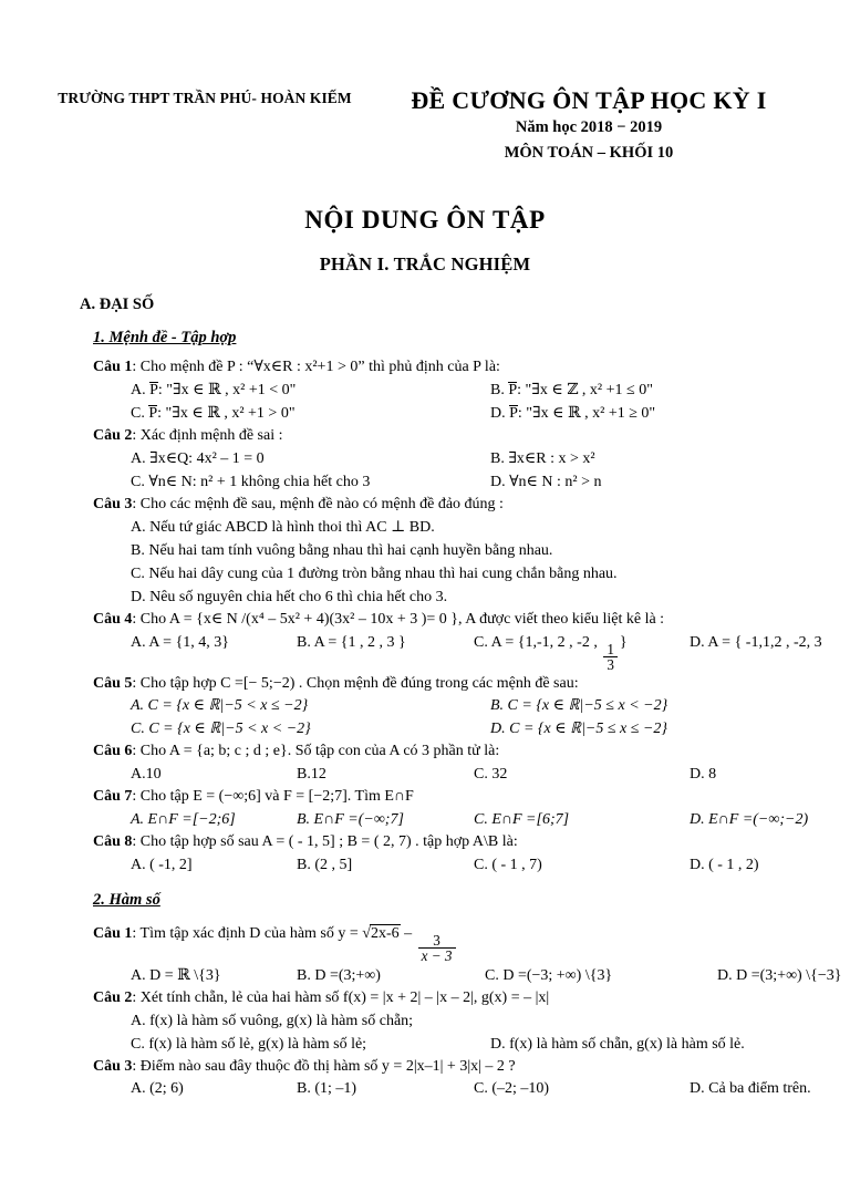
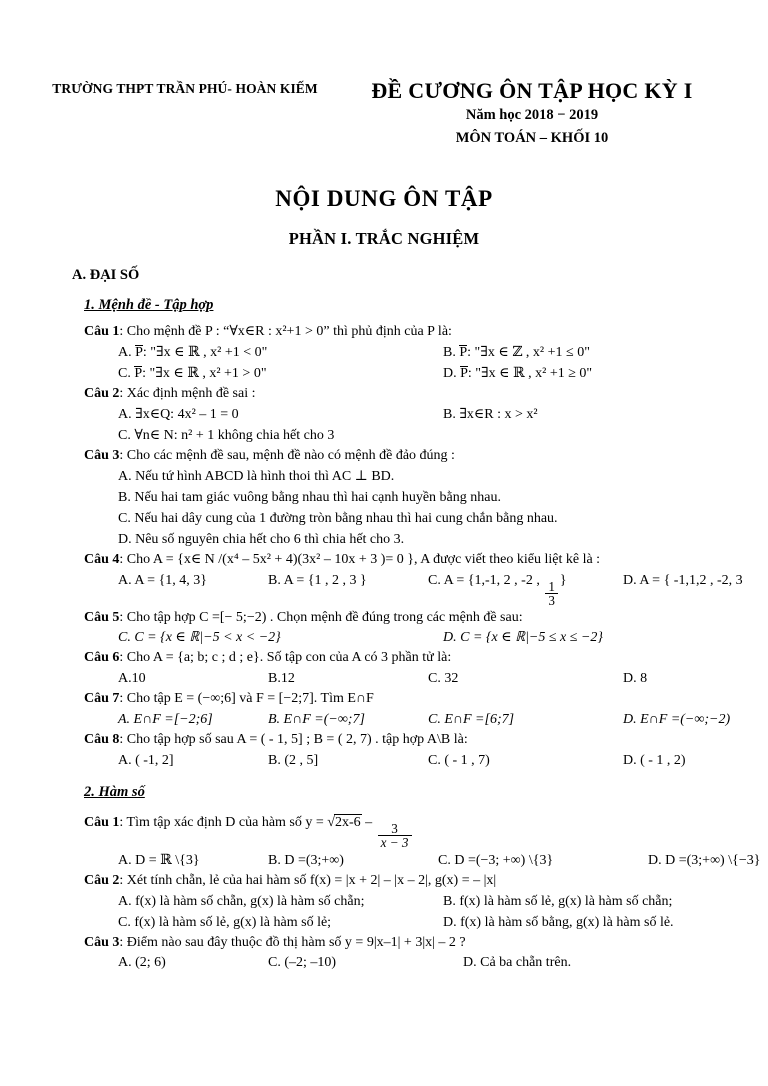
  TRƯỜNG THPT TRẦN PHÚ- HOÀN KIẾM
  ĐỀ CƯƠNG ÔN TẬP HỌC KỲ I
  Năm học 2018 − 2019
  MÔN TOÁN – KHỐI 10
  NỘI DUNG ÔN TẬP
  PHẦN I. TRẮC NGHIỆM
  A. ĐẠI SỐ
  1. Mệnh đề - Tập hợp
  Câu 1: Cho mệnh đề P : “∀x∈R : x²+1 > 0” thì phủ định của P là:
  A. P: "∃x ∈ ℝ , x² +1 < 0"
  B. P: "∃x ∈ ℤ , x² +1 ≤ 0"
  C. P: "∃x ∈ ℝ , x² +1 > 0"
  D. P: "∃x ∈ ℝ , x² +1 ≥ 0"
  Câu 2: Xác định mệnh đề sai :
  A. ∃x∈Q: 4x² – 1 = 0
  B. ∃x∈R : x > x²
  C. ∀n∈ N: n² + 1 không chia hết cho 3
- D. ∀n∈ N : n² > n
  Câu 3: Cho các mệnh đề sau, mệnh đề nào có mệnh đề đảo đúng :
- A. Nếu tứ giác ABCD là hình thoi thì AC ⊥ BD.
+ A. Nếu tứ hình ABCD là hình thoi thì AC ⊥ BD.
- B. Nếu hai tam tính vuông bằng nhau thì hai cạnh huyền bằng nhau.
+ B. Nếu hai tam giác vuông bằng nhau thì hai cạnh huyền bằng nhau.
  C. Nếu hai dây cung của 1 đường tròn bằng nhau thì hai cung chắn bằng nhau.
  D. Nêu số nguyên chia hết cho 6 thì chia hết cho 3.
  Câu 4: Cho A = {x∈ N /(x⁴ – 5x² + 4)(3x² – 10x + 3 )= 0 }, A được viết theo kiểu liệt kê là :
  A. A = {1, 4, 3}
  B. A = {1 , 2 , 3 }
  C. A = {1,-1, 2 , -2 ,
  1
  3
  }
  D. A = { -1,1,2 , -2, 3
  Câu 5: Cho tập hợp C =[− 5;−2) . Chọn mệnh đề đúng trong các mệnh đề sau:
- A. C = {x ∈ ℝ|−5 < x ≤ −2}
- B. C = {x ∈ ℝ|−5 ≤ x < −2}
  C. C = {x ∈ ℝ|−5 < x < −2}
  D. C = {x ∈ ℝ|−5 ≤ x ≤ −2}
  Câu 6: Cho A = {a; b; c ; d ; e}. Số tập con của A có 3 phần tử là:
  A.10
  B.12
  C. 32
  D. 8
  Câu 7: Cho tập E = (−∞;6] và F = [−2;7]. Tìm E∩F
  A. E∩F =[−2;6]
  B. E∩F =(−∞;7]
  C. E∩F =[6;7]
  D. E∩F =(−∞;−2)
  Câu 8: Cho tập hợp số sau A = ( - 1, 5] ; B = ( 2, 7) . tập hợp A\B là:
  A. ( -1, 2]
  B. (2 , 5]
  C. ( - 1 , 7)
  D. ( - 1 , 2)
  2. Hàm số
  Câu 1: Tìm tập xác định D của hàm số y = √2x-6 –
  3
  x − 3
  A. D = ℝ \{3}
  B. D =(3;+∞)
  C. D =(−3; +∞) \{3}
  D. D =(3;+∞) \{−3}
  Câu 2: Xét tính chẵn, lẻ của hai hàm số f(x) = |x + 2| – |x – 2|, g(x) = – |x|
- A. f(x) là hàm số vuông, g(x) là hàm số chẵn;
+ A. f(x) là hàm số chẵn, g(x) là hàm số chẵn;
+ B. f(x) là hàm số lẻ, g(x) là hàm số chẵn;
  C. f(x) là hàm số lẻ, g(x) là hàm số lẻ;
- D. f(x) là hàm số chẵn, g(x) là hàm số lẻ.
+ D. f(x) là hàm số bằng, g(x) là hàm số lẻ.
- Câu 3: Điểm nào sau đây thuộc đồ thị hàm số y = 2|x–1| + 3|x| – 2 ?
+ Câu 3: Điểm nào sau đây thuộc đồ thị hàm số y = 9|x–1| + 3|x| – 2 ?
  A. (2; 6)
- B. (1; –1)
  C. (–2; –10)
- D. Cả ba điểm trên.
+ D. Cả ba chẵn trên.
